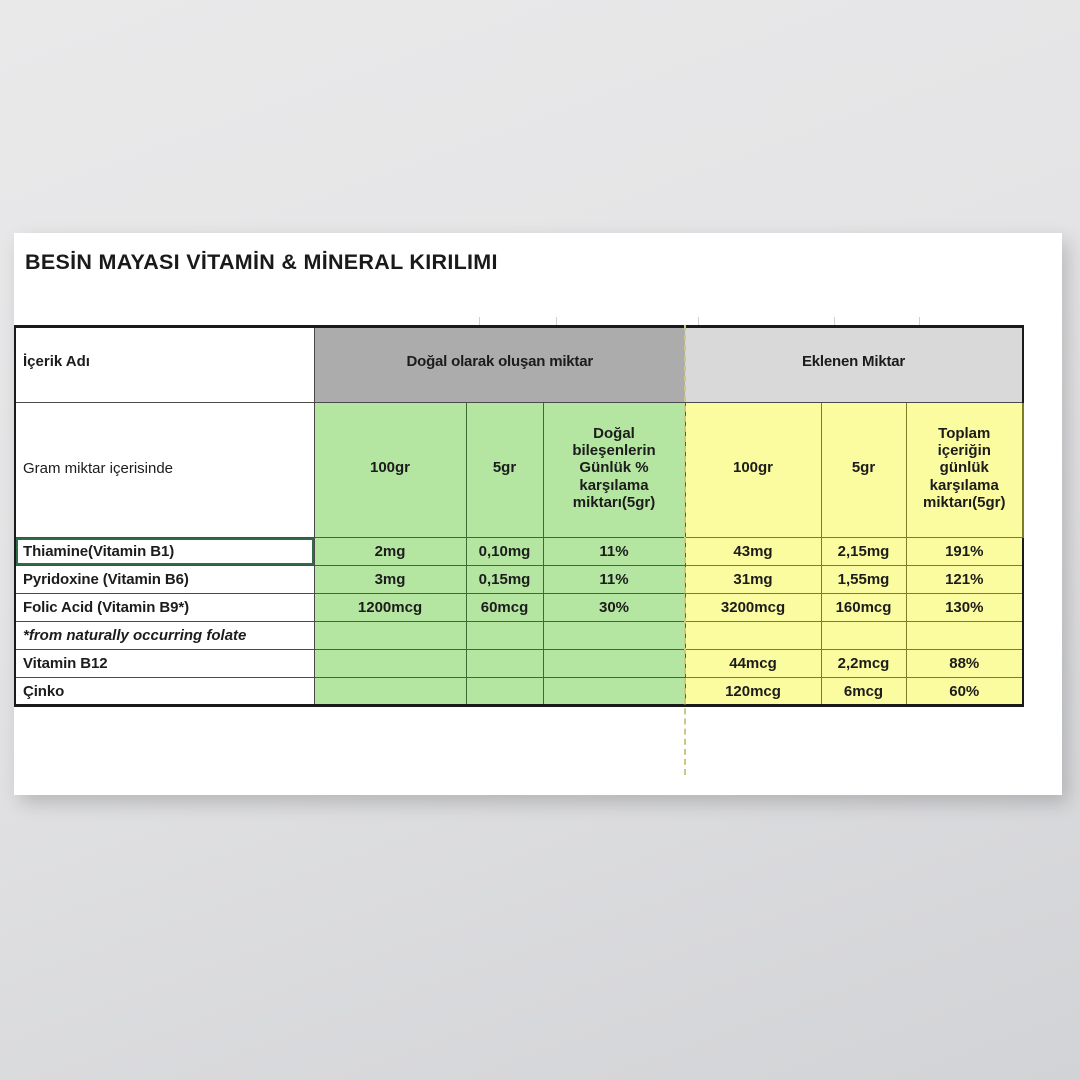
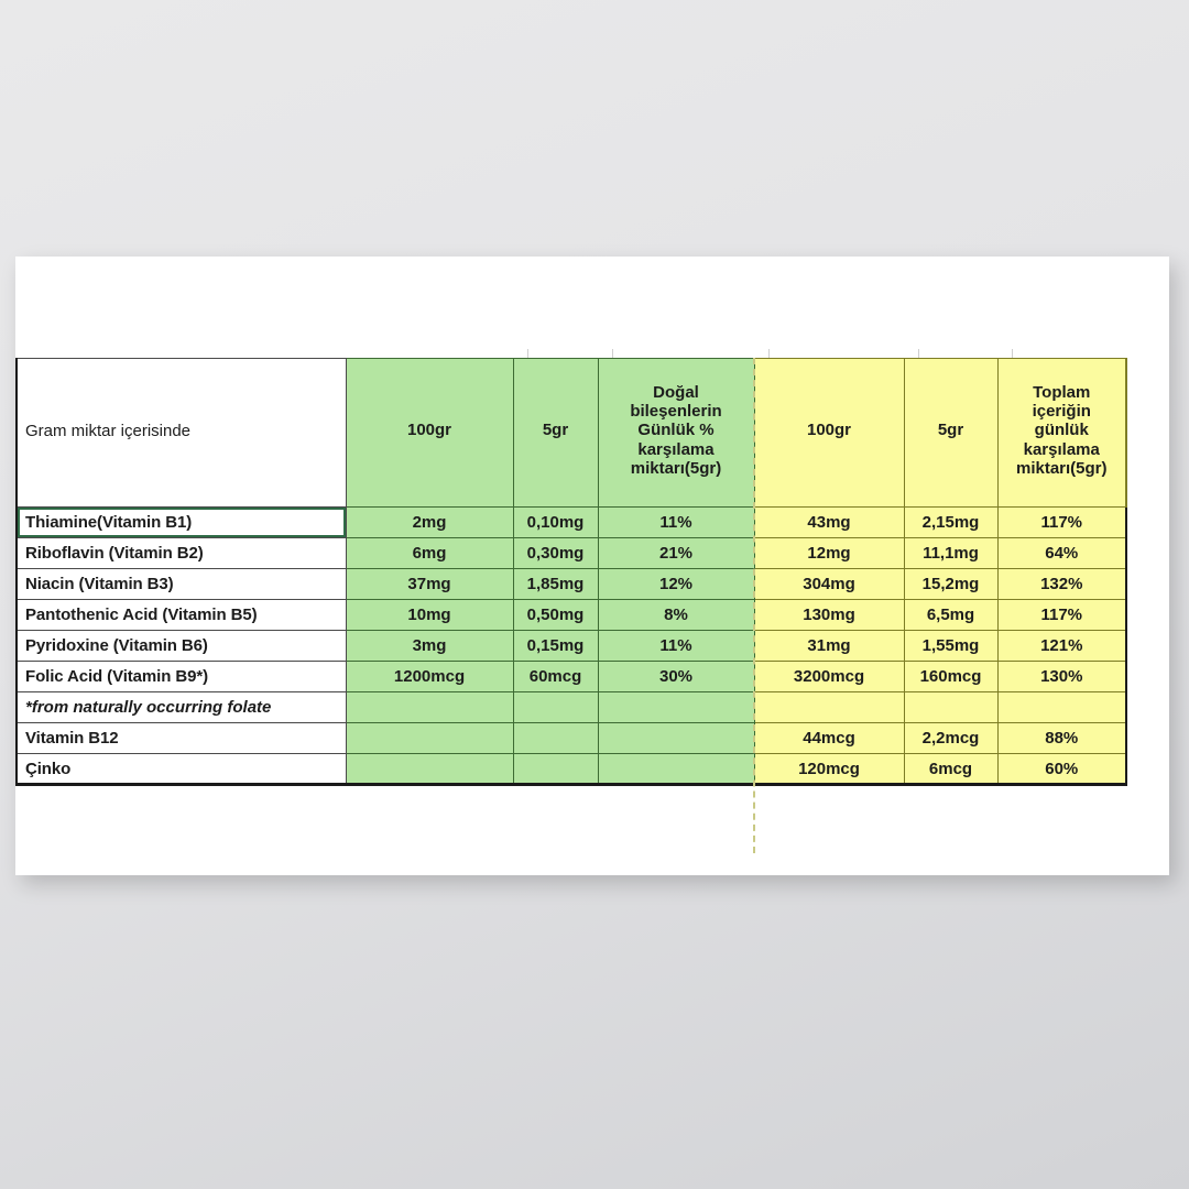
- BESİN MAYASI VİTAMİN & MİNERAL KIRILIMI
- İçerik Adı	Doğal olarak oluşan miktar	Eklenen Miktar
  Gram miktar içerisinde	100gr	5gr	Doğal bileşenlerin Günlük % karşılama miktarı(5gr)	100gr	5gr	Toplam içeriğin günlük karşılama miktarı(5gr)
- Thiamine(Vitamin B1)	2mg	0,10mg	11%	43mg	2,15mg	191%
+ Thiamine(Vitamin B1)	2mg	0,10mg	11%	43mg	2,15mg	117%
+ Riboflavin (Vitamin B2)	6mg	0,30mg	21%	12mg	11,1mg	64%
+ Niacin (Vitamin B3)	37mg	1,85mg	12%	304mg	15,2mg	132%
+ Pantothenic Acid (Vitamin B5)	10mg	0,50mg	8%	130mg	6,5mg	117%
  Pyridoxine (Vitamin B6)	3mg	0,15mg	11%	31mg	1,55mg	121%
  Folic Acid (Vitamin B9*)	1200mcg	60mcg	30%	3200mcg	160mcg	130%
  *from naturally occurring folate
  Vitamin B12				44mcg	2,2mcg	88%
  Çinko				120mcg	6mcg	60%
